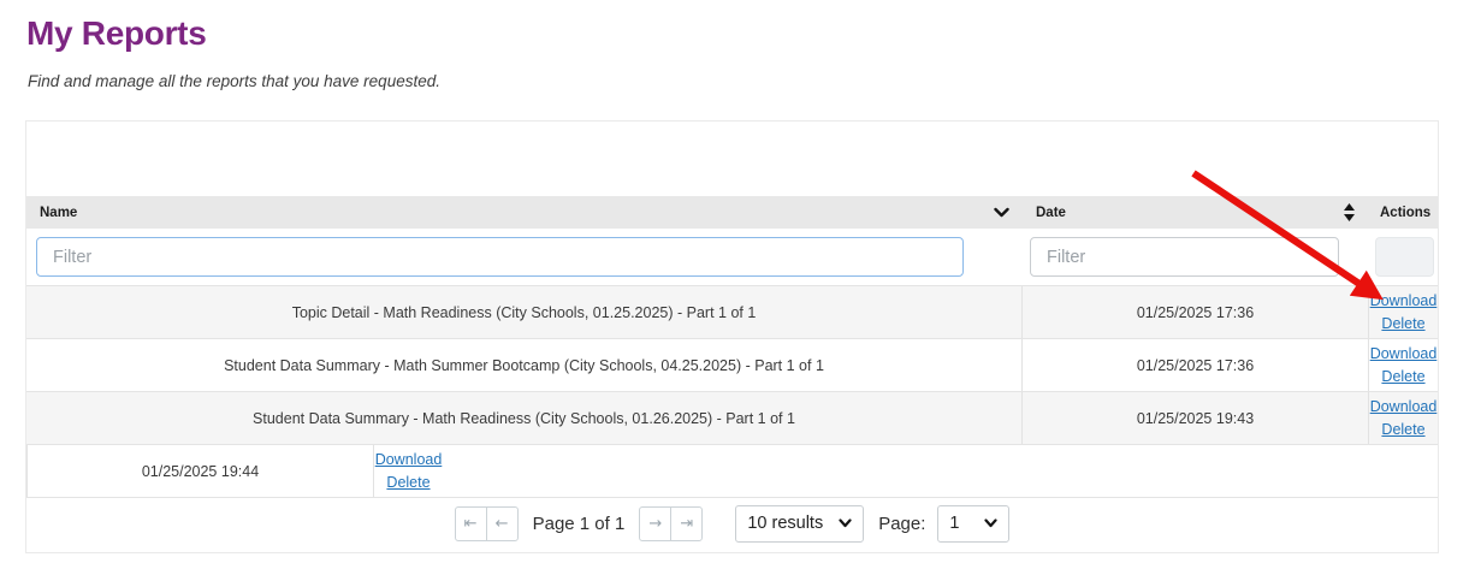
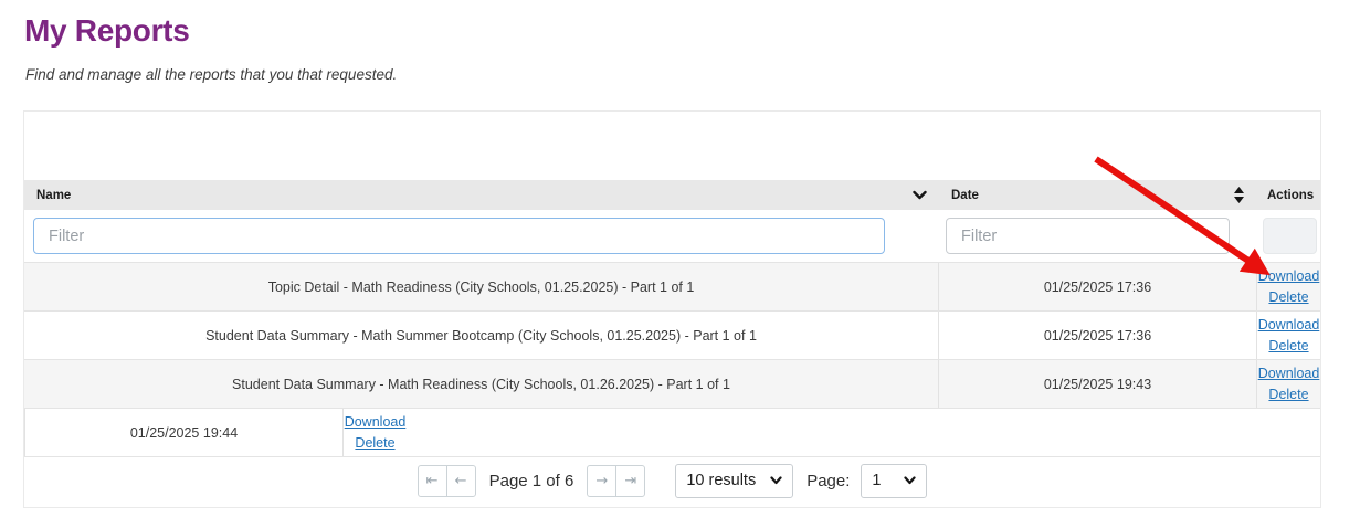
  My Reports
- Find and manage all the reports that you have requested.
+ Find and manage all the reports that you that requested.
  Name
  Date
  Actions
  Filter
  Filter
  Topic Detail - Math Readiness (City Schools, 01.25.2025) - Part 1 of 1
  01/25/2025 17:36
  Download
  Delete
- Student Data Summary - Math Summer Bootcamp (City Schools, 04.25.2025) - Part 1 of 1
+ Student Data Summary - Math Summer Bootcamp (City Schools, 01.25.2025) - Part 1 of 1
  01/25/2025 17:36
  Download
  Delete
  Student Data Summary - Math Readiness (City Schools, 01.26.2025) - Part 1 of 1
  01/25/2025 19:43
  Download
  Delete
  01/25/2025 19:44
  Download
  Delete
  ⇤
  ←
- Page 1 of 1
+ Page 1 of 6
  →
  ⇥
  10 results
  Page:
  1
